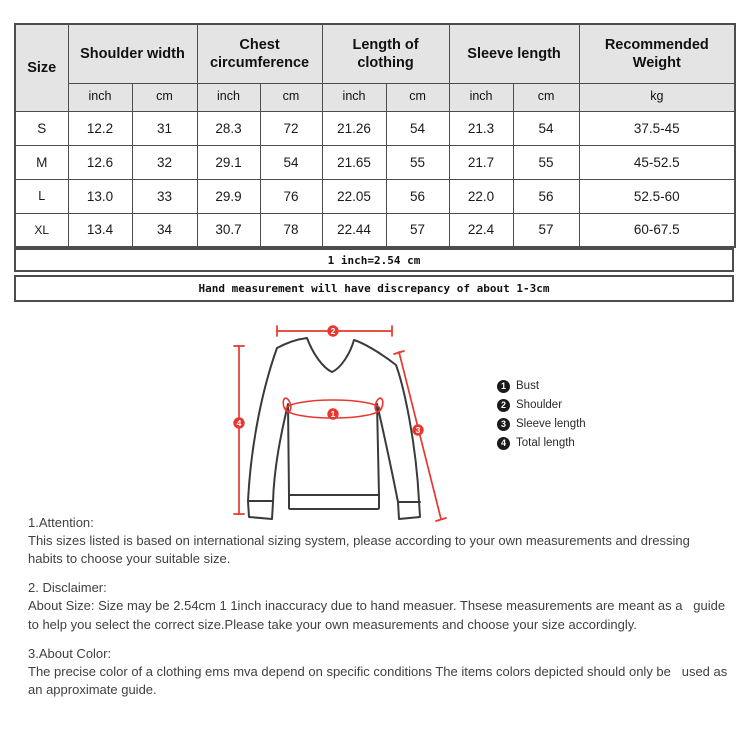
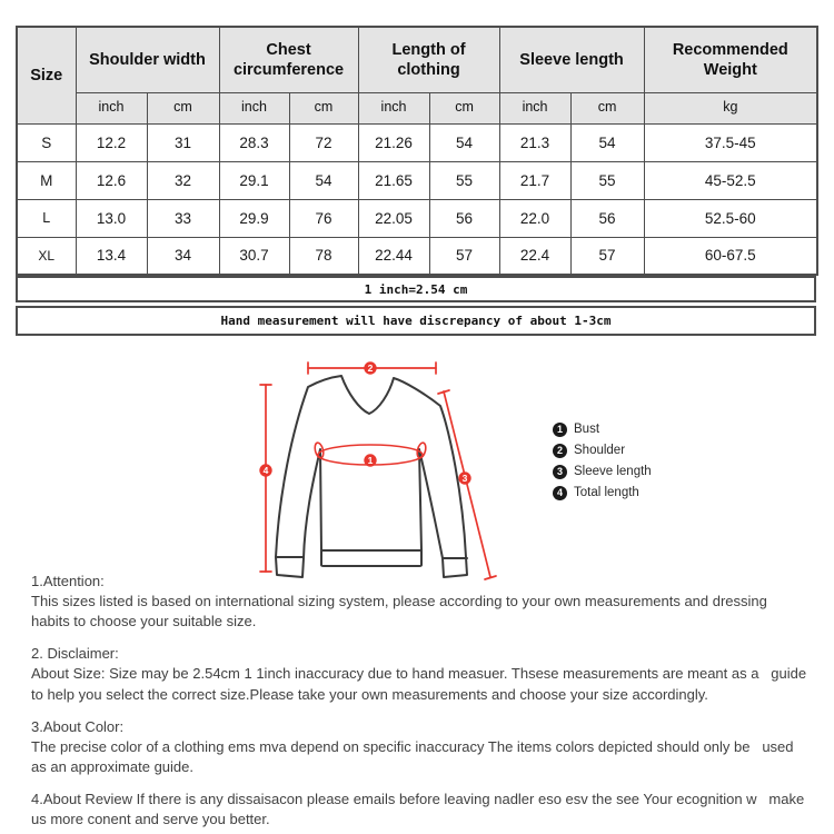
  Size	Shoulder width	Chest circumference	Length of clothing	Sleeve length	Recommended Weight
  inch	cm	inch	cm	inch	cm	inch	cm	kg
  S	12.2	31	28.3	72	21.26	54	21.3	54	37.5-45
  M	12.6	32	29.1	54	21.65	55	21.7	55	45-52.5
  L	13.0	33	29.9	76	22.05	56	22.0	56	52.5-60
  XL	13.4	34	30.7	78	22.44	57	22.4	57	60-67.5
  1 inch=2.54 cm
  Hand measurement will have discrepancy of about 1-3cm
  2
  4
  1
  3
  1
  Bust
  2
  Shoulder
  3
  Sleeve length
  4
  Total length
  1.Attention:
  This sizes listed is based on international sizing system, please according to your own measurements and dressing habits to choose your suitable size.
  2. Disclaimer:
  About Size: Size may be 2.54cm 1 1inch inaccuracy due to hand measuer. Thsese measurements are meant as a guide to help you select the correct size.Please take your own measurements and choose your size accordingly.
  3.About Color:
- The precise color of a clothing ems mva depend on specific conditions The items colors depicted should only be used as an approximate guide.
+ The precise color of a clothing ems mva depend on specific inaccuracy The items colors depicted should only be used as an approximate guide.
+ 4.About Review If there is any dissaisacon please emails before leaving nadler eso esv the see Your ecognition w make us more conent and serve you better.
